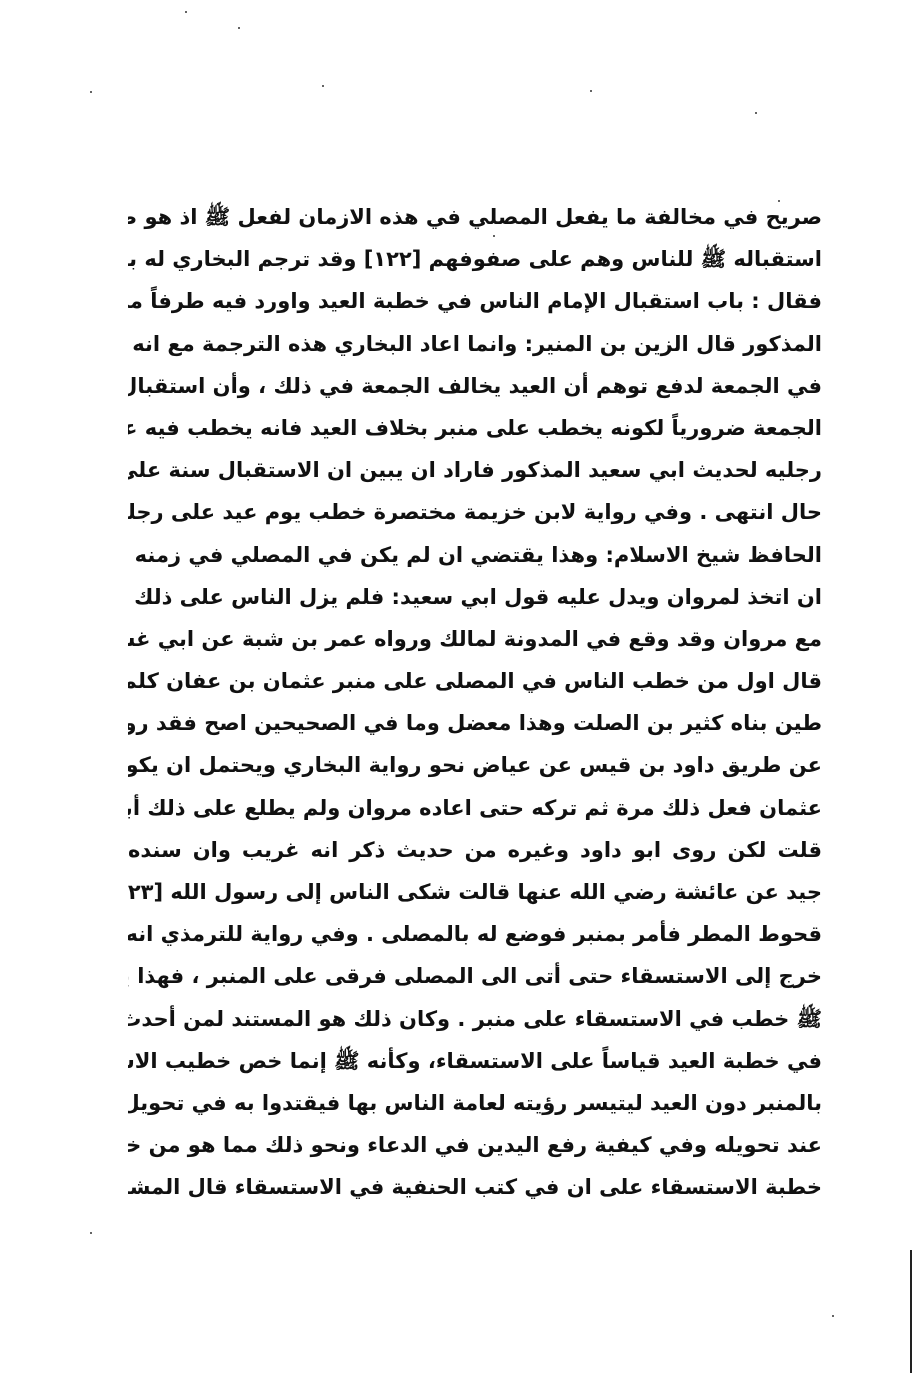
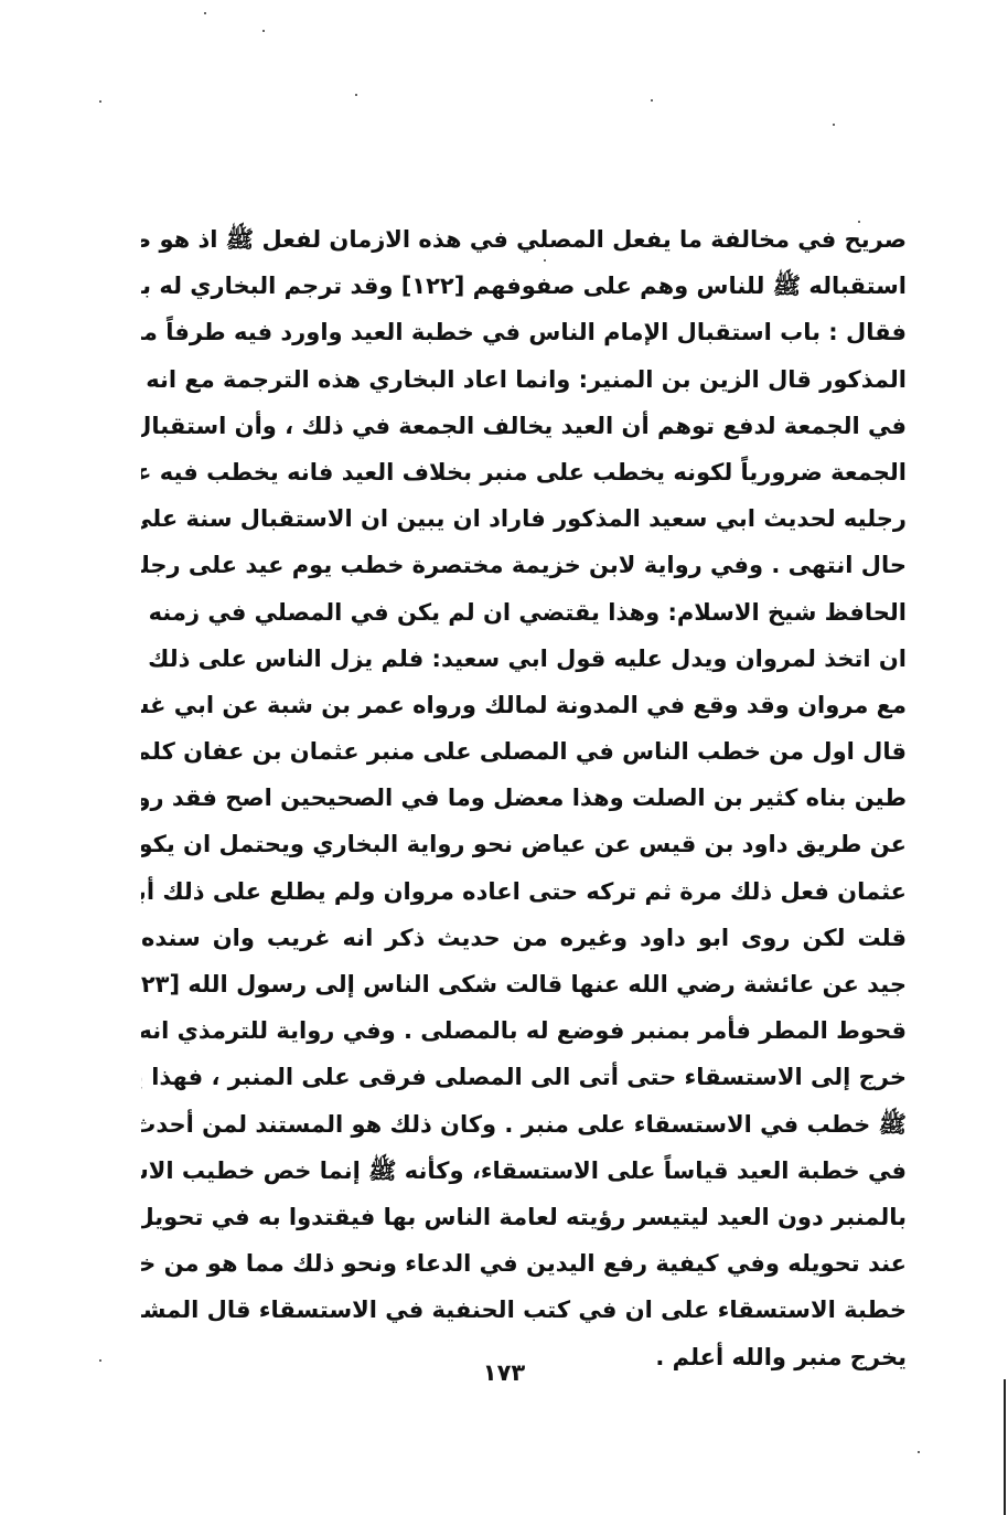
  صريح في مخالفة ما يفعل المصلي في هذه الازمان لفعل ﷺ اذ هو ص
  استقباله ﷺ للناس وهم على صفوفهم [١٢٢] وقد ترجم البخاري له ب
  فقال : باب استقبال الإمام الناس في خطبة العيد واورد فيه طرفاً م
  المذكور قال الزين بن المنير: وانما اعاد البخاري هذه الترجمة مع انه
  في الجمعة لدفع توهم أن العيد يخالف الجمعة في ذلك ، وأن استقبال
  الجمعة ضرورياً لكونه يخطب على منبر بخلاف العيد فانه يخطب فيه ع
  رجليه لحديث ابي سعيد المذكور فاراد ان يبين ان الاستقبال سنة على
  حال انتهى . وفي رواية لابن خزيمة مختصرة خطب يوم عيد على رجل
  الحافظ شيخ الاسلام: وهذا يقتضي ان لم يكن في المصلي في زمنه
  ان اتخذ لمروان ويدل عليه قول ابي سعيد: فلم يزل الناس على ذلك
  مع مروان وقد وقع في المدونة لمالك ورواه عمر بن شبة عن ابي غ
  قال اول من خطب الناس في المصلى على منبر عثمان بن عفان كلم
  طين بناه كثير بن الصلت وهذا معضل وما في الصحيحين اصح فقد رو
  عن طريق داود بن قيس عن عياض نحو رواية البخاري ويحتمل ان يكو
  عثمان فعل ذلك مرة ثم تركه حتى اعاده مروان ولم يطلع على ذلك أب
  قلت لكن روى ابو داود وغيره من حديث ذكر انه غريب وان سنده
  جيد عن عائشة رضي الله عنها قالت شكى الناس إلى رسول الله [٢٣
  قحوط المطر فأمر بمنبر فوضع له بالمصلى . وفي رواية للترمذي انه
  خرج إلى الاستسقاء حتى أتى الى المصلى فرقى على المنبر ، فهذا
  ﷺ خطب في الاستسقاء على منبر . وكان ذلك هو المستند لمن أحدث
  في خطبة العيد قياساً على الاستسقاء، وكأنه ﷺ إنما خص خطيب الا
  بالمنبر دون العيد ليتيسر رؤيته لعامة الناس بها فيقتدوا به في تحويل
  عند تحويله وفي كيفية رفع اليدين في الدعاء ونحو ذلك مما هو من خ
  خطبة الاستسقاء على ان في كتب الحنفية في الاستسقاء قال المش
+ يخرج منبر والله أعلم .
+ ١٧٣
